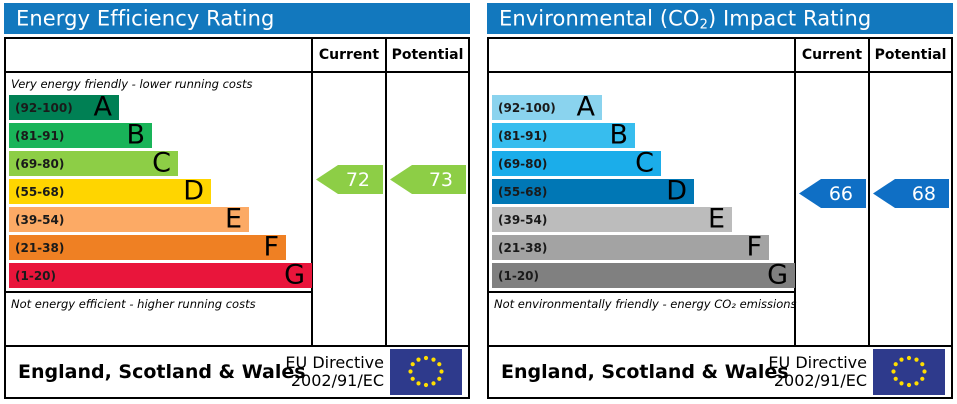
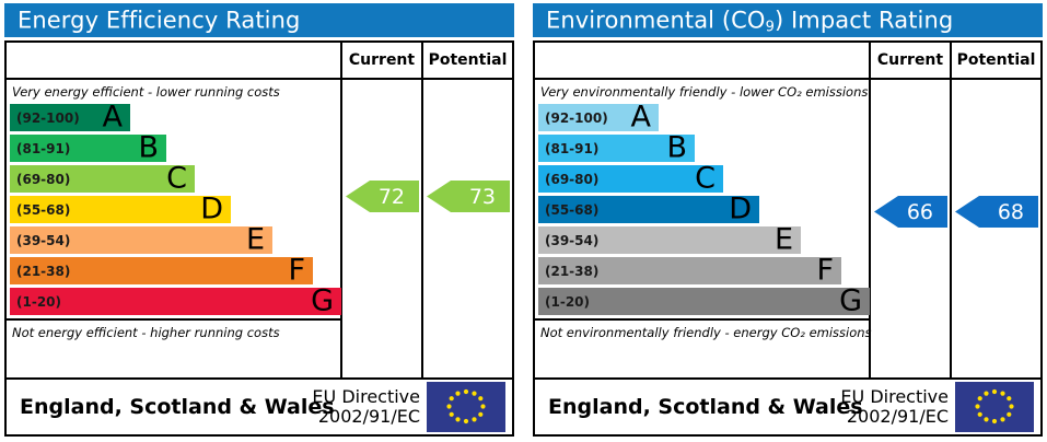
  Energy Efficiency Rating
  Current
  Potential
- Very energy friendly - lower running costs
+ Very energy efficient - lower running costs
  (92-100)
  A
  (81-91)
  B
  (69-80)
  C
  (55-68)
  D
  (39-54)
  E
  (21-38)
  F
  (1-20)
  G
  72
  73
  Not energy efficient - higher running costs
  England, Scotland & Wales
  EU Directive
  2002/91/EC
- Environmental (CO2) Impact Rating
+ Environmental (CO9) Impact Rating
  Current
  Potential
+ Very environmentally friendly - lower CO₂ emissions
  (92-100)
  A
  (81-91)
  B
  (69-80)
  C
  (55-68)
  D
  (39-54)
  E
  (21-38)
  F
  (1-20)
  G
  66
  68
  Not environmentally friendly - energy CO₂ emissions
  England, Scotland & Wales
  EU Directive
  2002/91/EC
